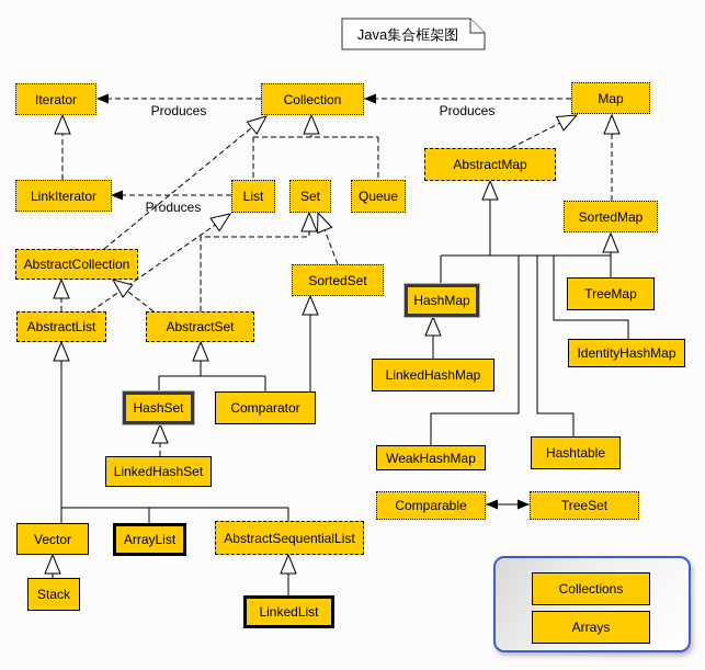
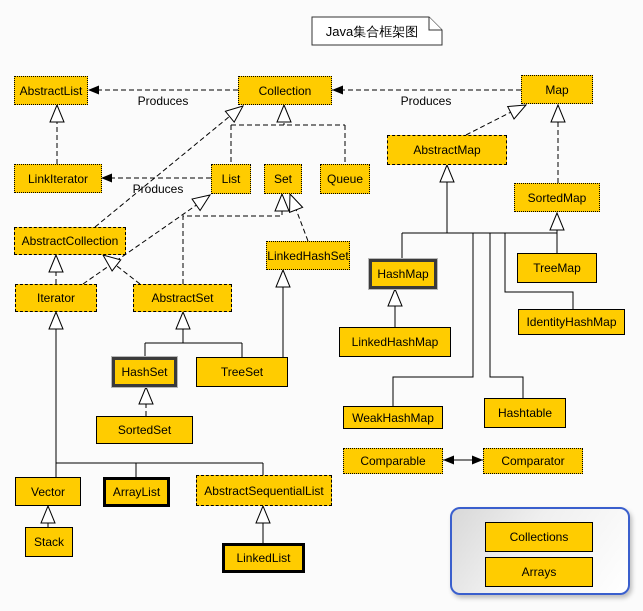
  Produces
  Produces
  Produces
  Java集合框架图
- Iterator
+ AbstractList
  Collection
  Map
  LinkIterator
  List
  Set
  Queue
  AbstractMap
  SortedMap
  AbstractCollection
- SortedSet
+ LinkedHashSet
- AbstractList
+ Iterator
  AbstractSet
  HashMap
  TreeMap
  IdentityHashMap
  LinkedHashMap
  HashSet
- Comparator
+ TreeSet
  WeakHashMap
  Hashtable
- LinkedHashSet
+ SortedSet
  Comparable
- TreeSet
+ Comparator
  Vector
  ArrayList
  AbstractSequentialList
  Stack
  LinkedList
  Collections
  Arrays
